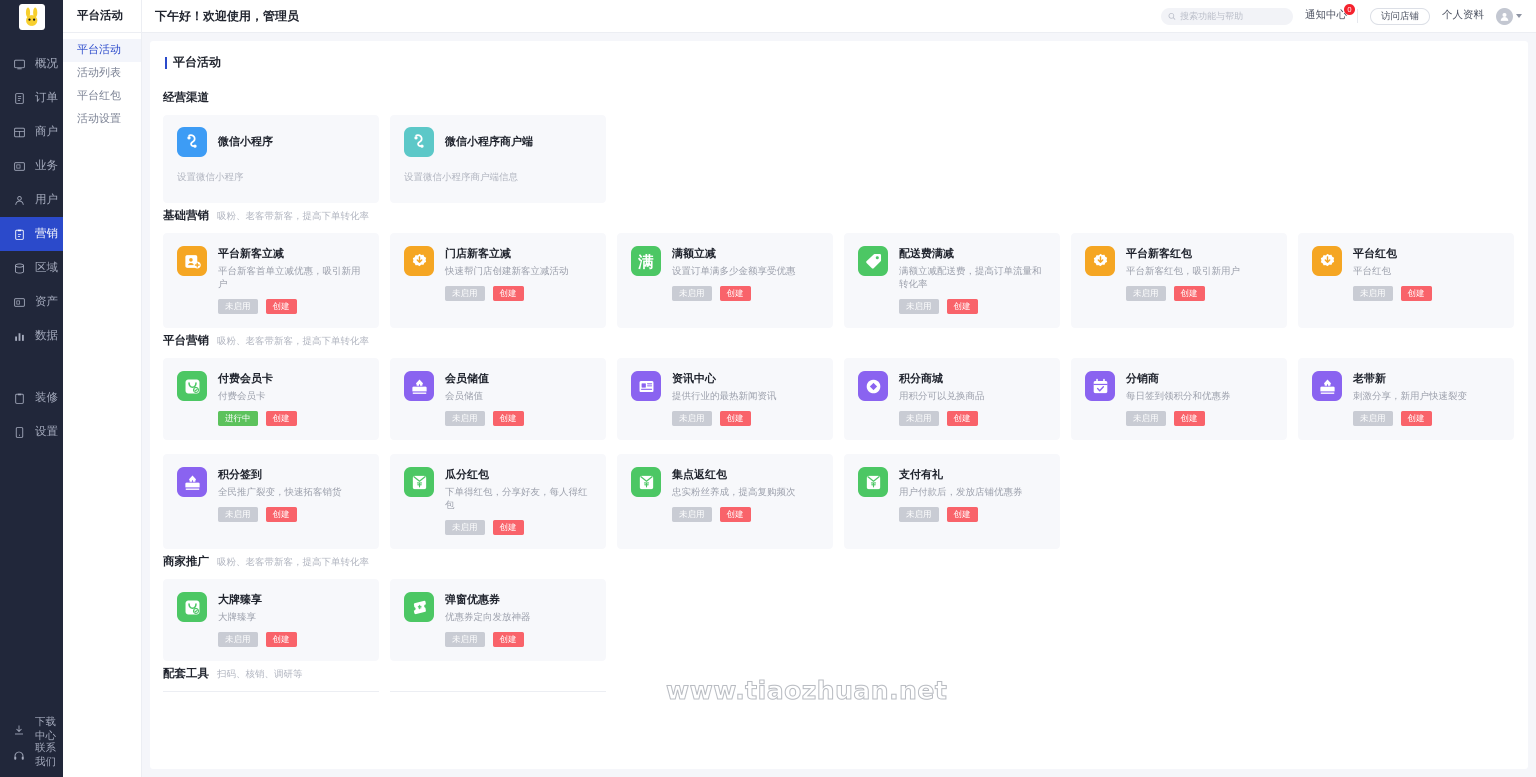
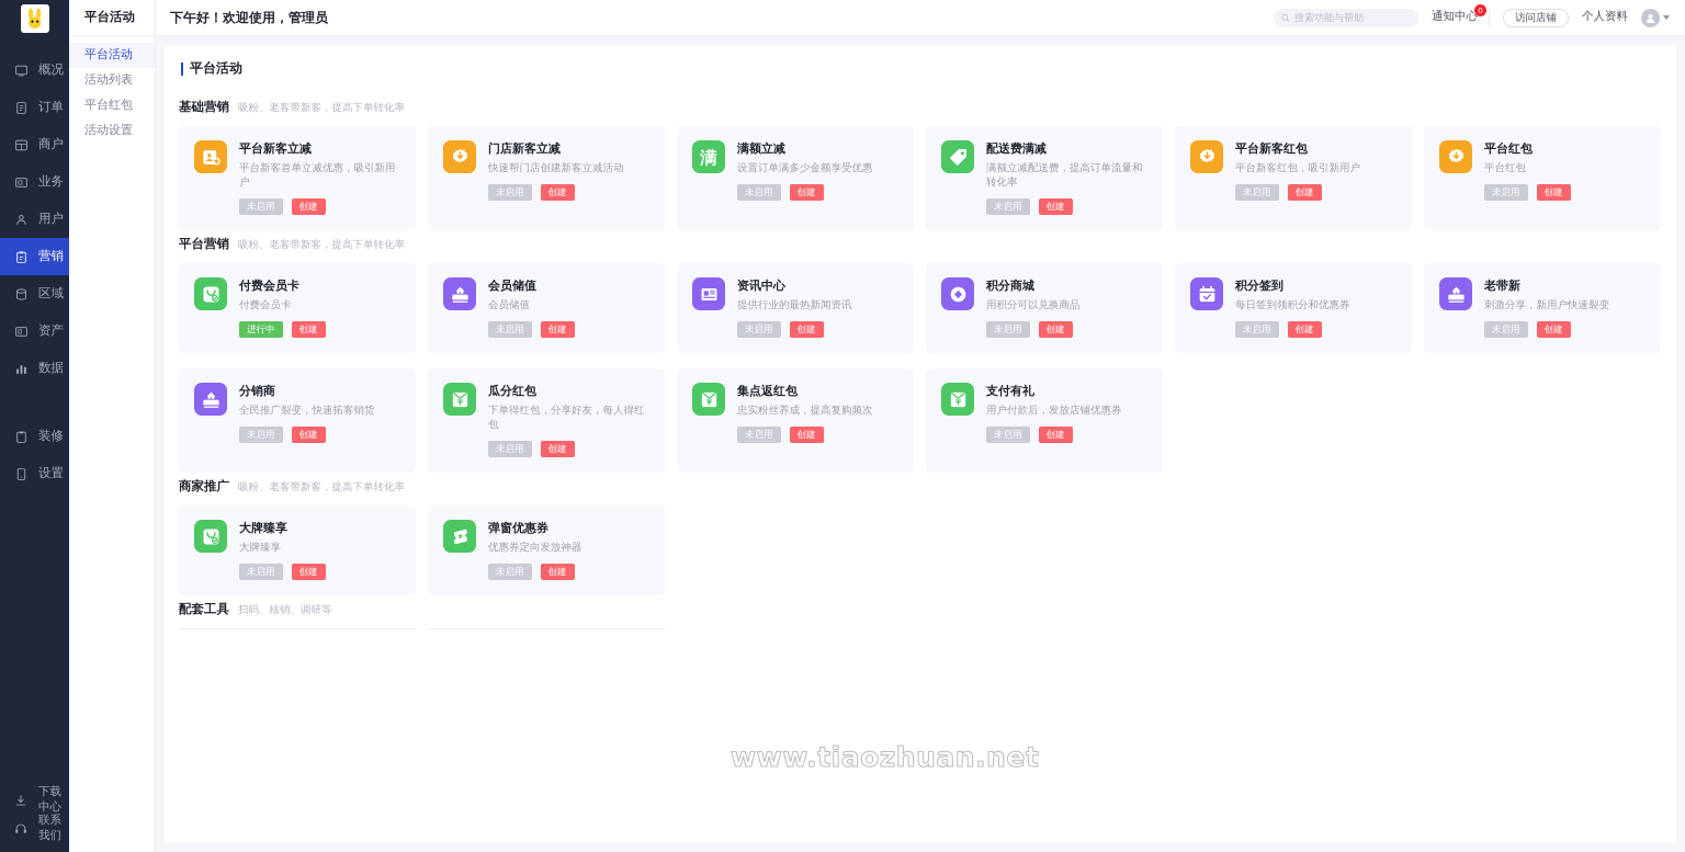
  概况
  订单
  商户
  业务
  用户
  营销
  区域
  资产
  数据
  装修
  设置
  下载中心
  联系我们
  平台活动
  平台活动
  活动列表
  平台红包
  活动设置
  下午好！欢迎使用，管理员
  搜索功能与帮助
  通知中心
  0
  访问店铺
  个人资料
  平台活动
- 经营渠道
- 微信小程序
- 设置微信小程序
- 微信小程序商户端
- 设置微信小程序商户端信息
  基础营销
  吸粉、老客带新客，提高下单转化率
  平台新客立减
  平台新客首单立减优惠，吸引新用户
  未启用
  创建
  门店新客立减
  快速帮门店创建新客立减活动
  未启用
  创建
  满
  满额立减
  设置订单满多少金额享受优惠
  未启用
  创建
  配送费满减
  满额立减配送费，提高订单流量和转化率
  未启用
  创建
  平台新客红包
  平台新客红包，吸引新用户
  未启用
  创建
  平台红包
  平台红包
  未启用
  创建
  平台营销
  吸粉、老客带新客，提高下单转化率
  付费会员卡
  付费会员卡
  进行中
  创建
  会员储值
  会员储值
  未启用
  创建
  资讯中心
  提供行业的最热新闻资讯
  未启用
  创建
  积分商城
  用积分可以兑换商品
  未启用
  创建
- 分销商
+ 积分签到
  每日签到领积分和优惠券
  未启用
  创建
  老带新
  刺激分享，新用户快速裂变
  未启用
  创建
- 积分签到
+ 分销商
  全民推广裂变，快速拓客销货
  未启用
  创建
  瓜分红包
  下单得红包，分享好友，每人得红包
  未启用
  创建
  集点返红包
  忠实粉丝养成，提高复购频次
  未启用
  创建
  支付有礼
  用户付款后，发放店铺优惠券
  未启用
  创建
  商家推广
  吸粉、老客带新客，提高下单转化率
  大牌臻享
  大牌臻享
  未启用
  创建
  弹窗优惠券
  优惠券定向发放神器
  未启用
  创建
  配套工具
  扫码、核销、调研等
  www.tiaozhuan.net
